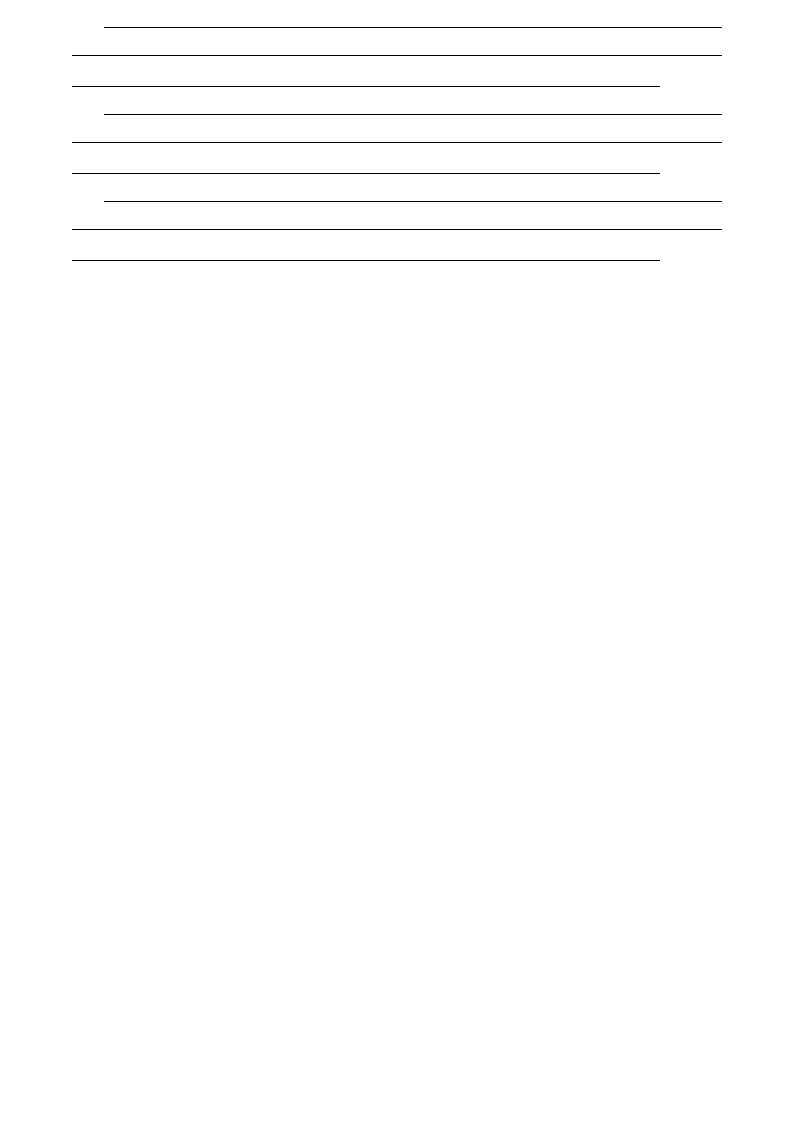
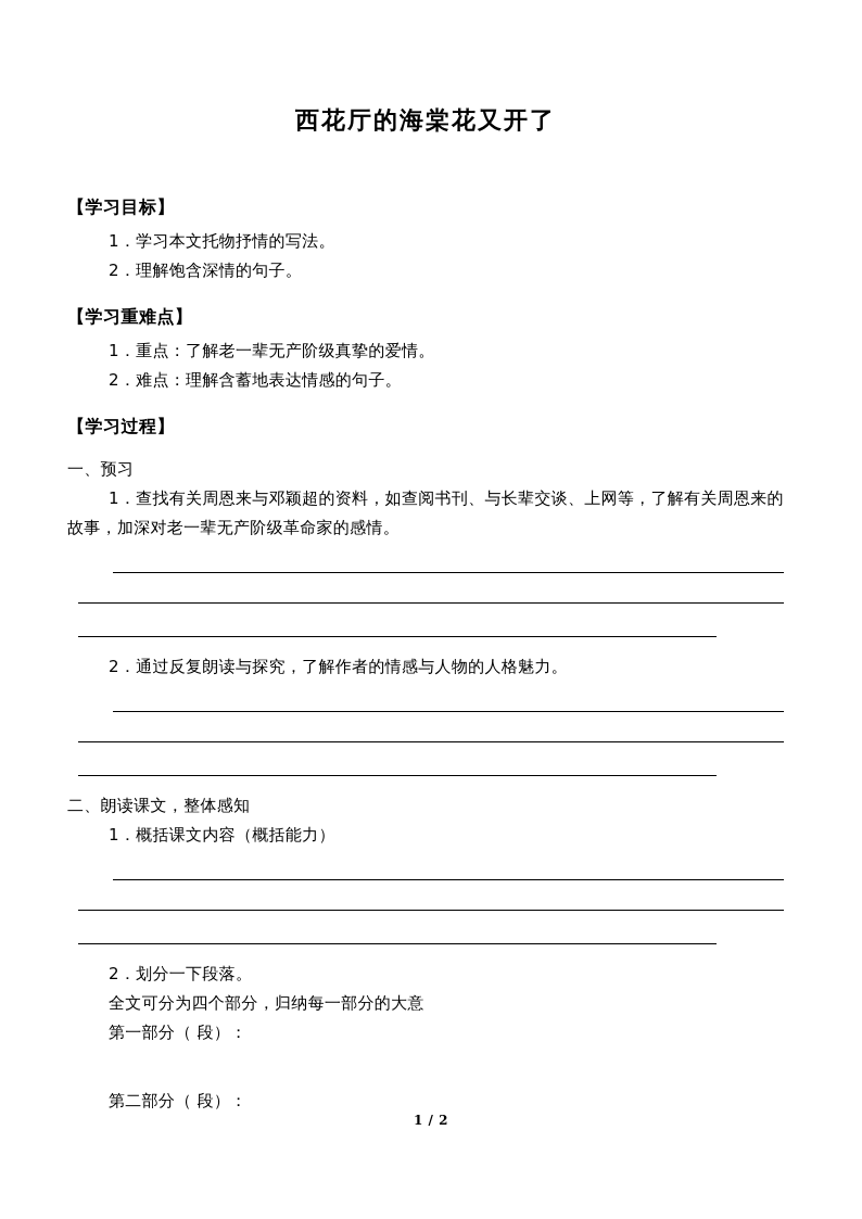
+ 西花厅的海棠花又开了
+ 【学习目标】
+ 1．学习本文托物抒情的写法。
+ 2．理解饱含深情的句子。
+ 【学习重难点】
+ 1．重点：了解老一辈无产阶级真挚的爱情。
+ 2．难点：理解含蓄地表达情感的句子。
+ 【学习过程】
+ 一、预习
+ 1．查找有关周恩来与邓颖超的资料，如查阅书刊、与长辈交谈、上网等，了解有关周恩来的故事，加深对老一辈无产阶级革命家的感情。
+ 2．通过反复朗读与探究，了解作者的情感与人物的人格魅力。
+ 二、朗读课文，整体感知
+ 1．概括课文内容（概括能力）
+ 2．划分一下段落。
+ 全文可分为四个部分，归纳每一部分的大意
+ 第一部分（ 段）：
+ 第二部分（ 段）：
+ 1 / 2
